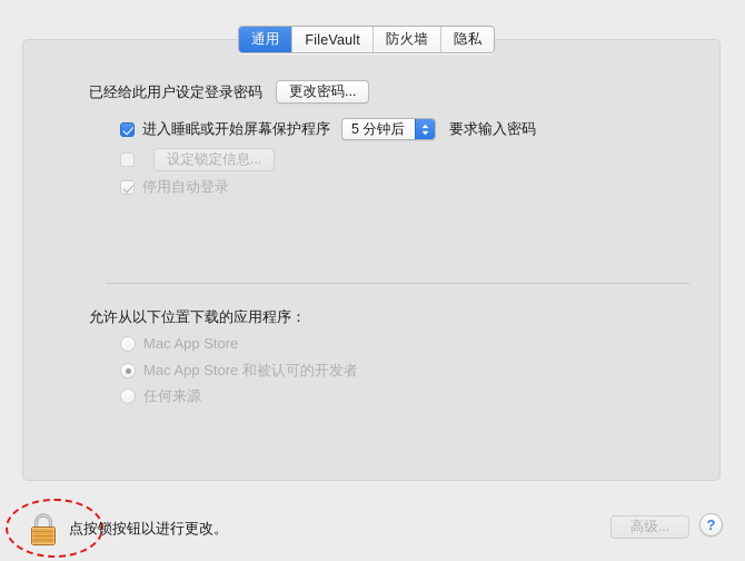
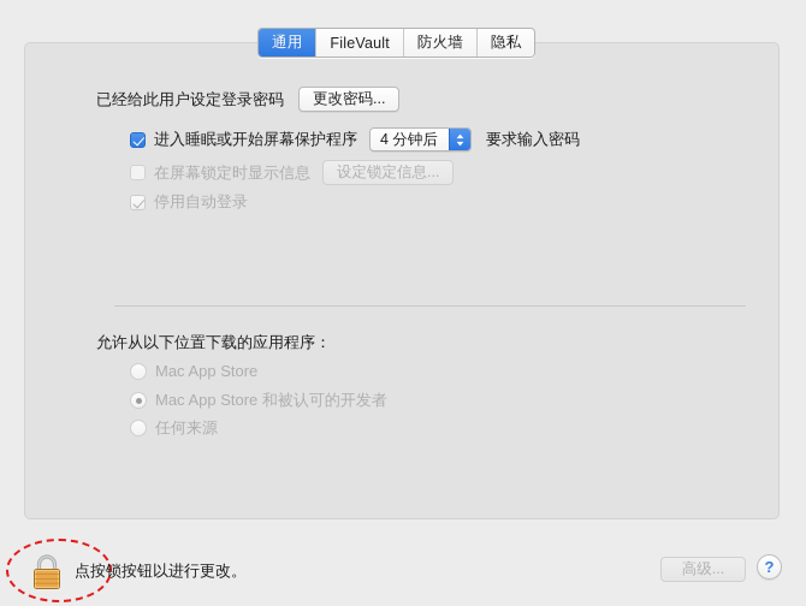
  通用
  FileVault
  防火墙
  隐私
  已经给此用户设定登录密码
  更改密码...
  进入睡眠或开始屏幕保护程序
- 5 分钟后
+ 4 分钟后
  要求输入密码
+ 在屏幕锁定时显示信息
  设定锁定信息...
  停用自动登录
  允许从以下位置下载的应用程序：
  Mac App Store
  Mac App Store 和被认可的开发者
  任何来源
  点按锁按钮以进行更改。
  高级...
  ?
